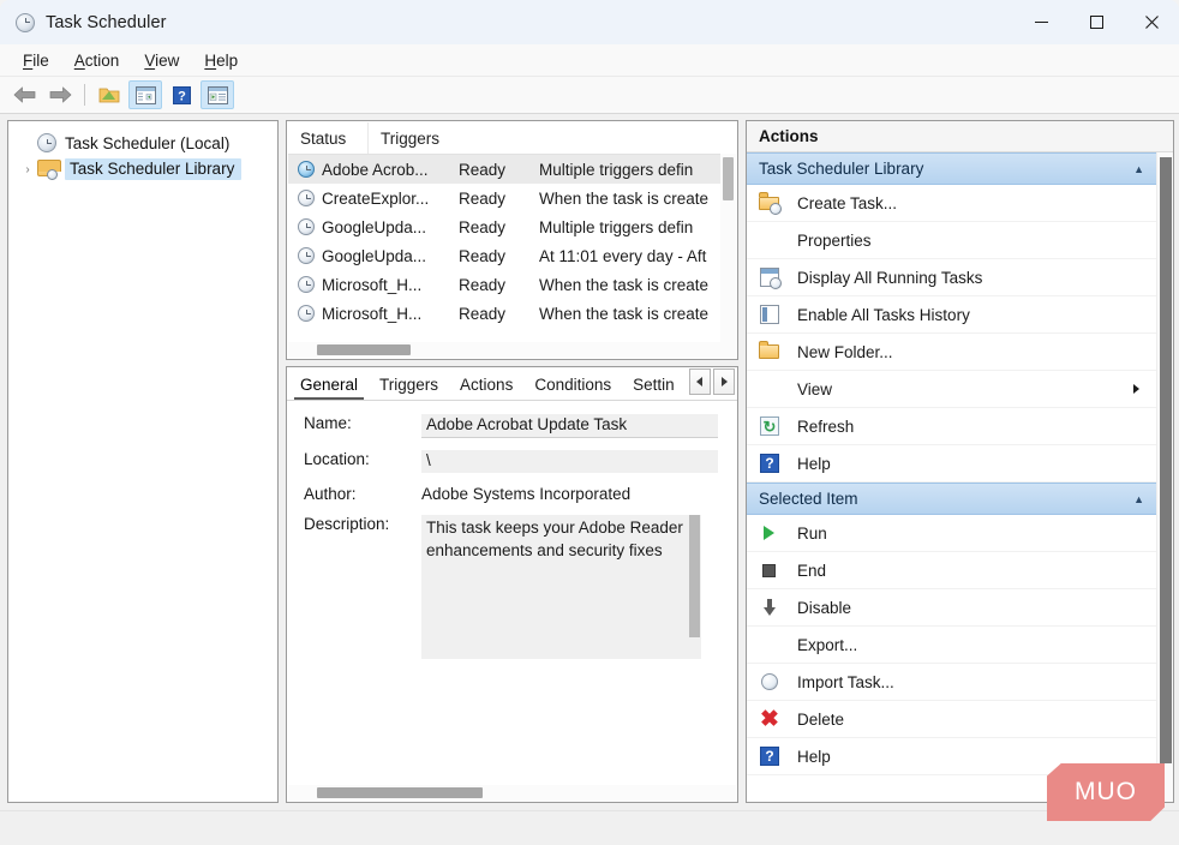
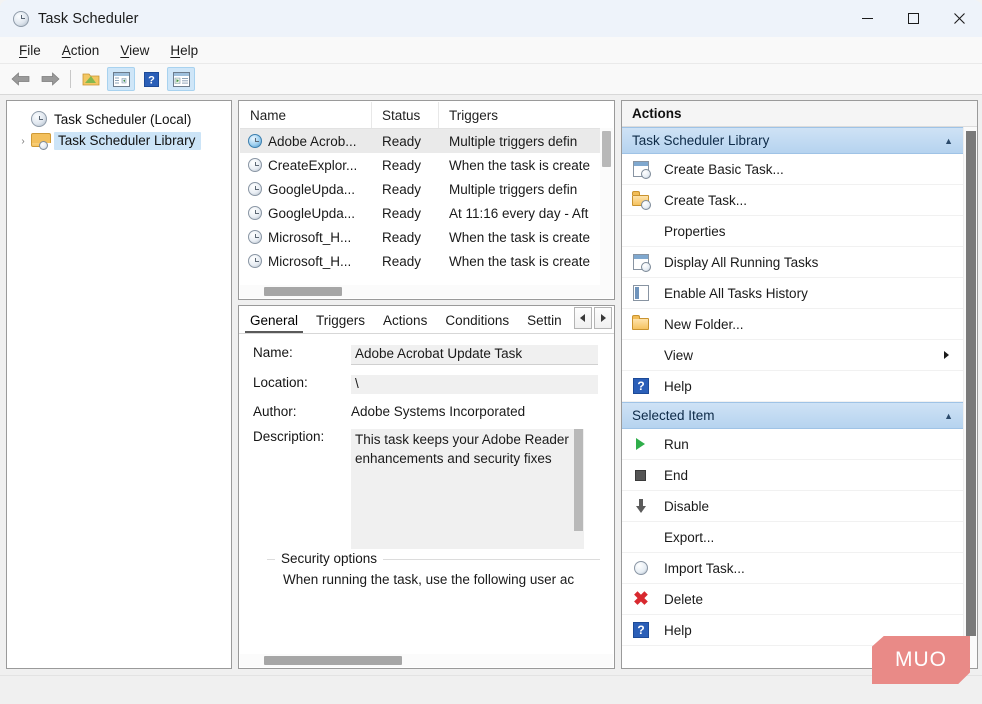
  Task Scheduler
  File
  Action
  View
  Help
  ?
  Task Scheduler (Local)
  ›
  Task Scheduler Library
+ Name
  Status
  Triggers
  Adobe Acrob...
  Ready
  Multiple triggers defin
  CreateExplor...
  Ready
  When the task is create
  GoogleUpda...
  Ready
  Multiple triggers defin
  GoogleUpda...
  Ready
- At 11:01 every day - Aft
+ At 11:16 every day - Aft
  Microsoft_H...
  Ready
  When the task is create
  Microsoft_H...
  Ready
  When the task is create
  General
  Triggers
  Actions
  Conditions
  Settin
  Name:
  Adobe Acrobat Update Task
  Location:
  \
  Author:
  Adobe Systems Incorporated
  Description:
  This task keeps your Adobe Reader
  enhancements and security fixes
+ Security options
+ When running the task, use the following user ac
  Actions
  Task Scheduler Library
  ▲
+ Create Basic Task...
  Create Task...
  Properties
  Display All Running Tasks
  Enable All Tasks History
  New Folder...
  View
- ↻
- Refresh
  ?
  Help
  Selected Item
  ▲
  Run
  End
  Disable
  Export...
  Import Task...
  ✖
  Delete
  ?
  Help
  MUO
